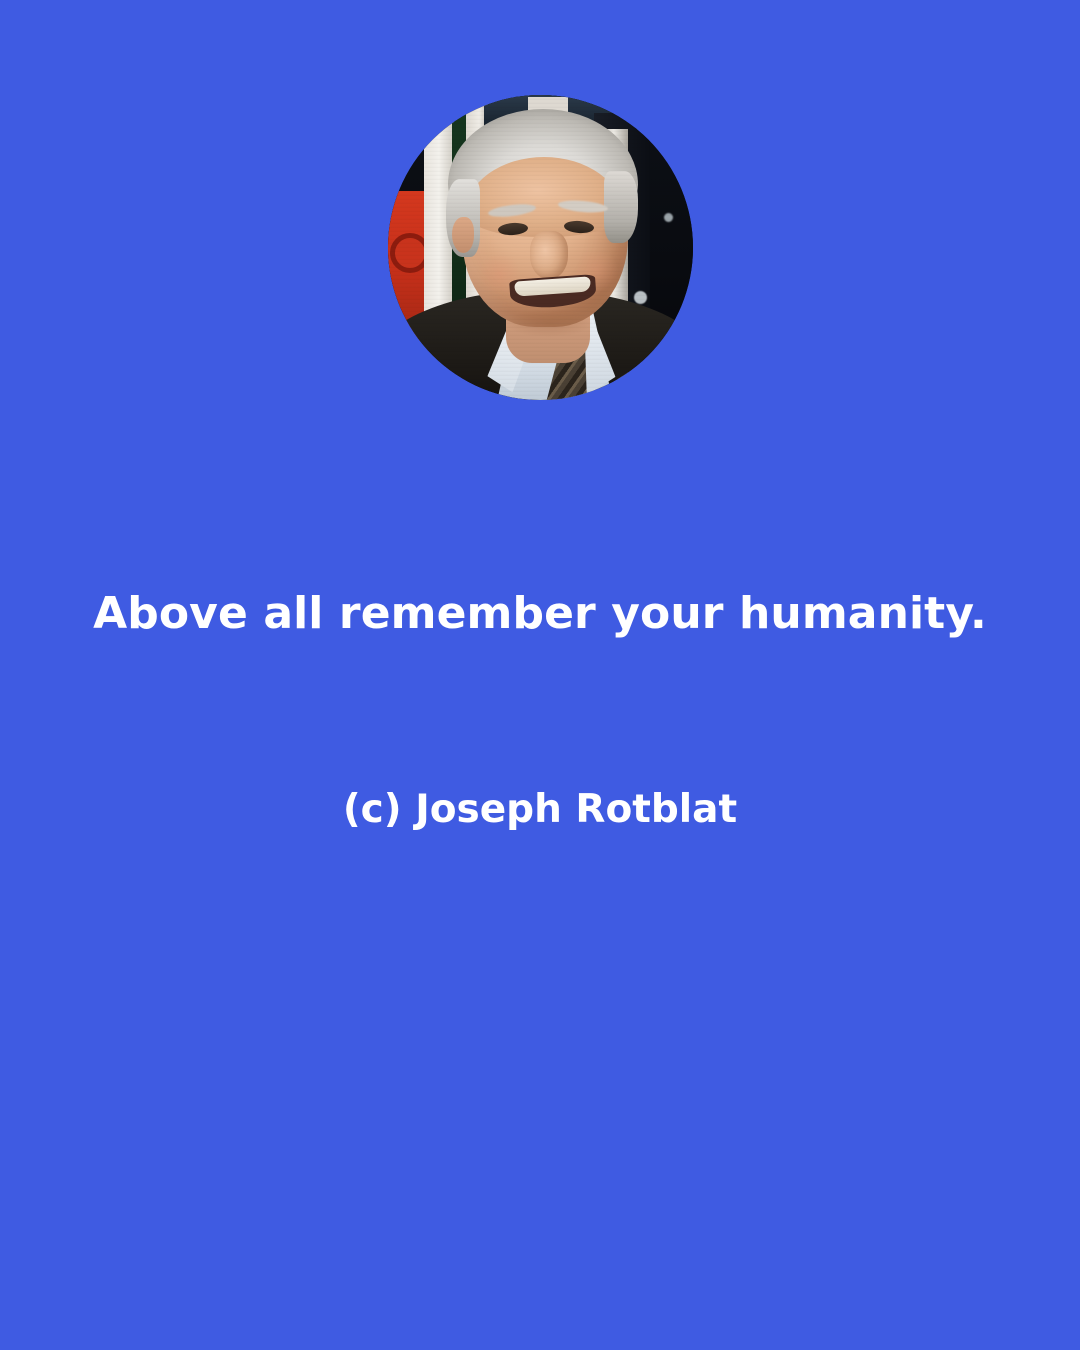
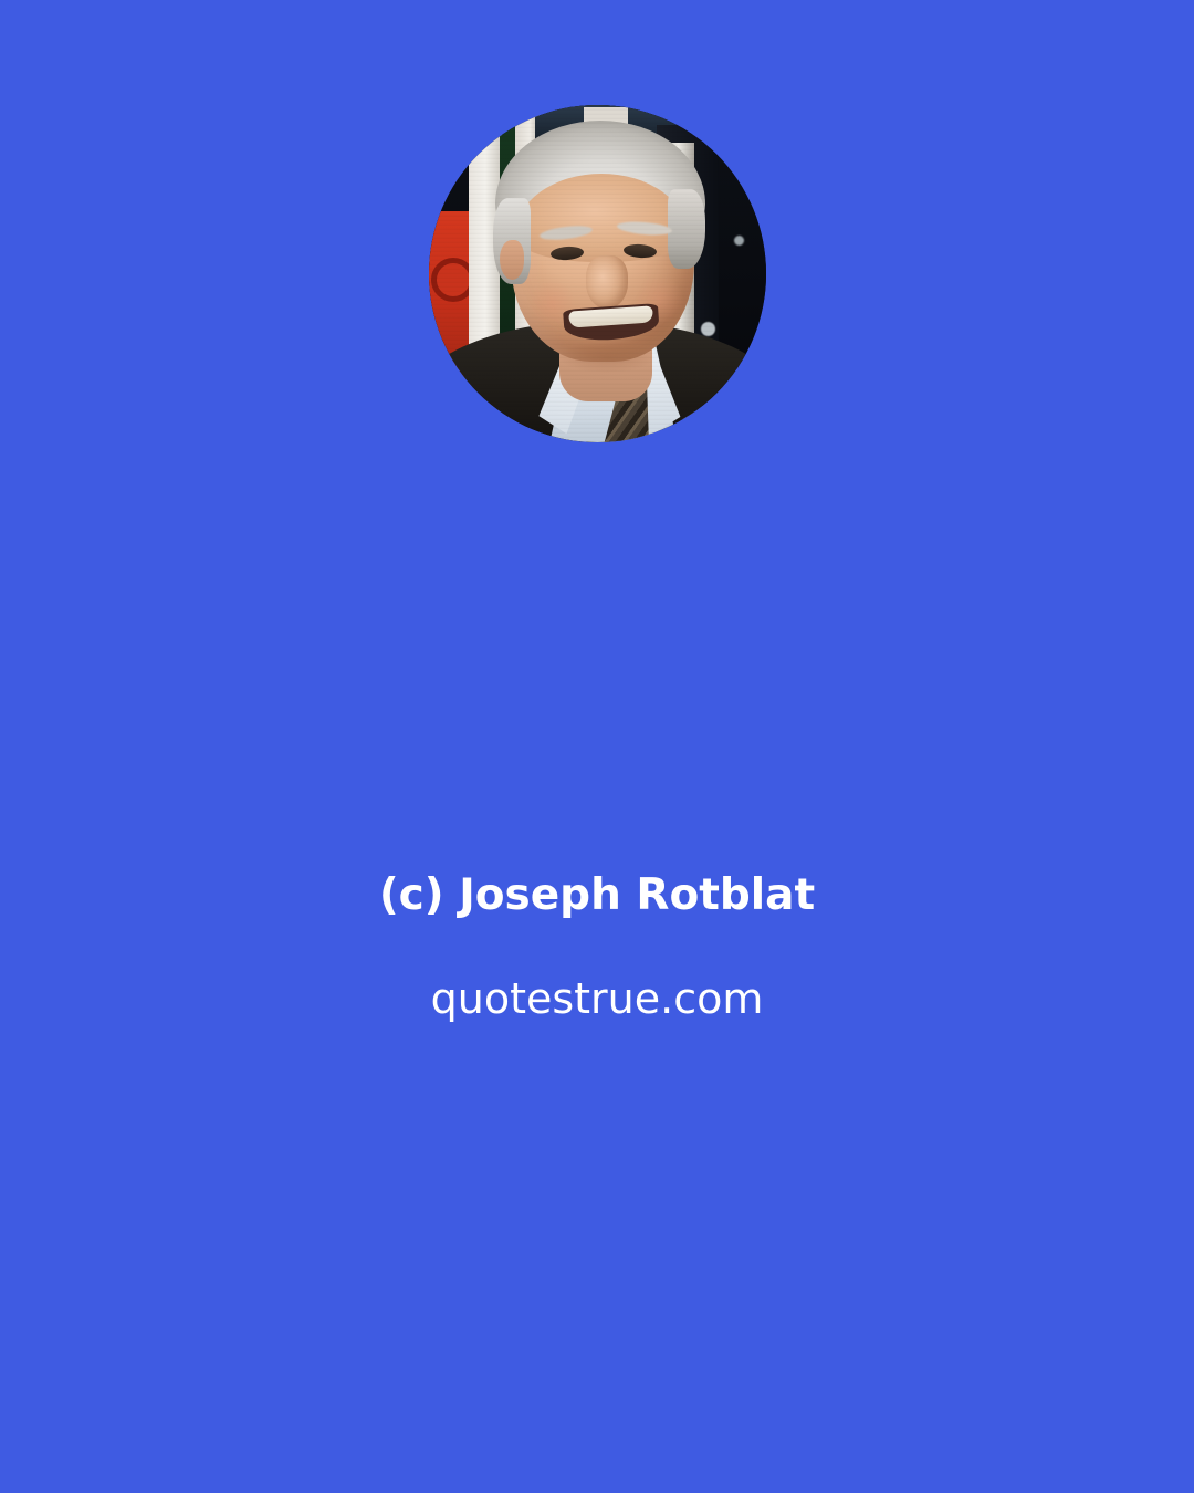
- Above all remember your humanity.
  (c) Joseph Rotblat
+ quotestrue.com
